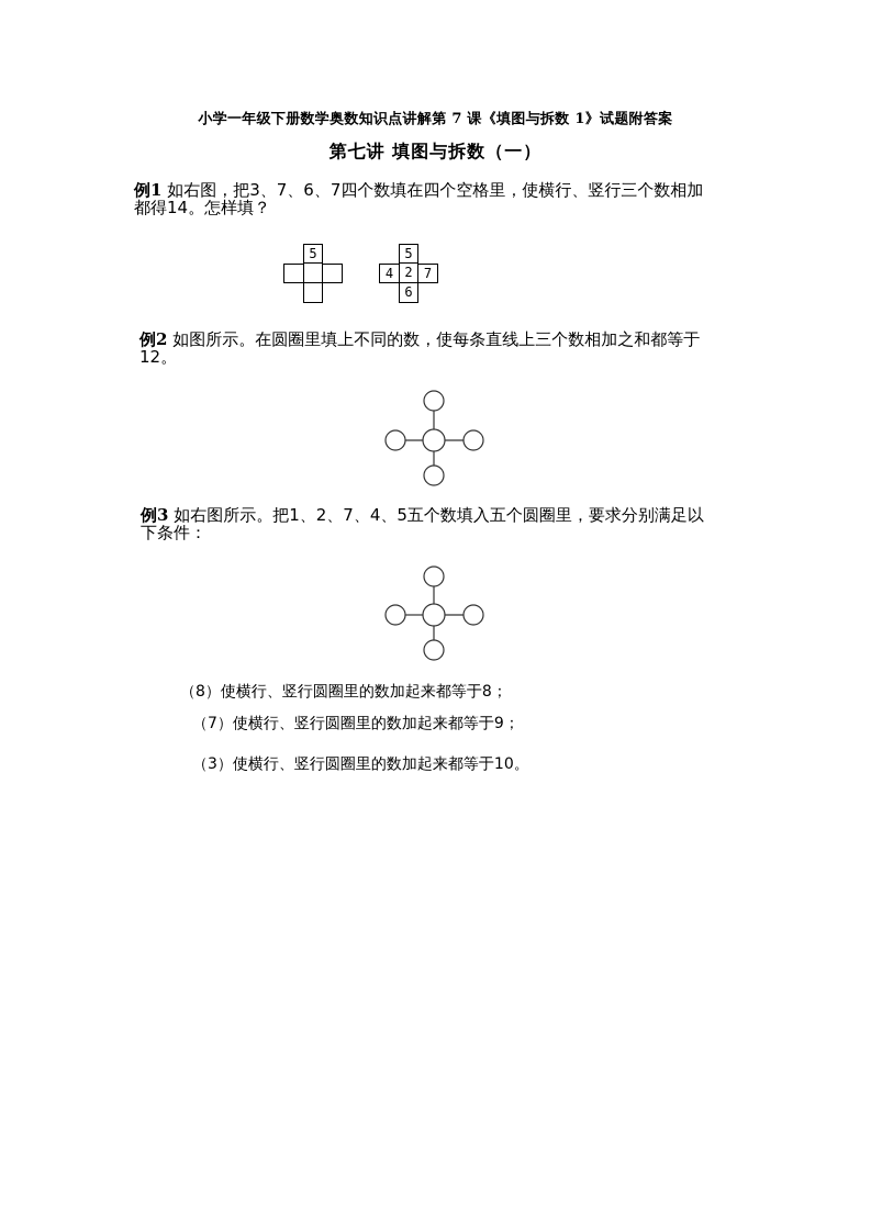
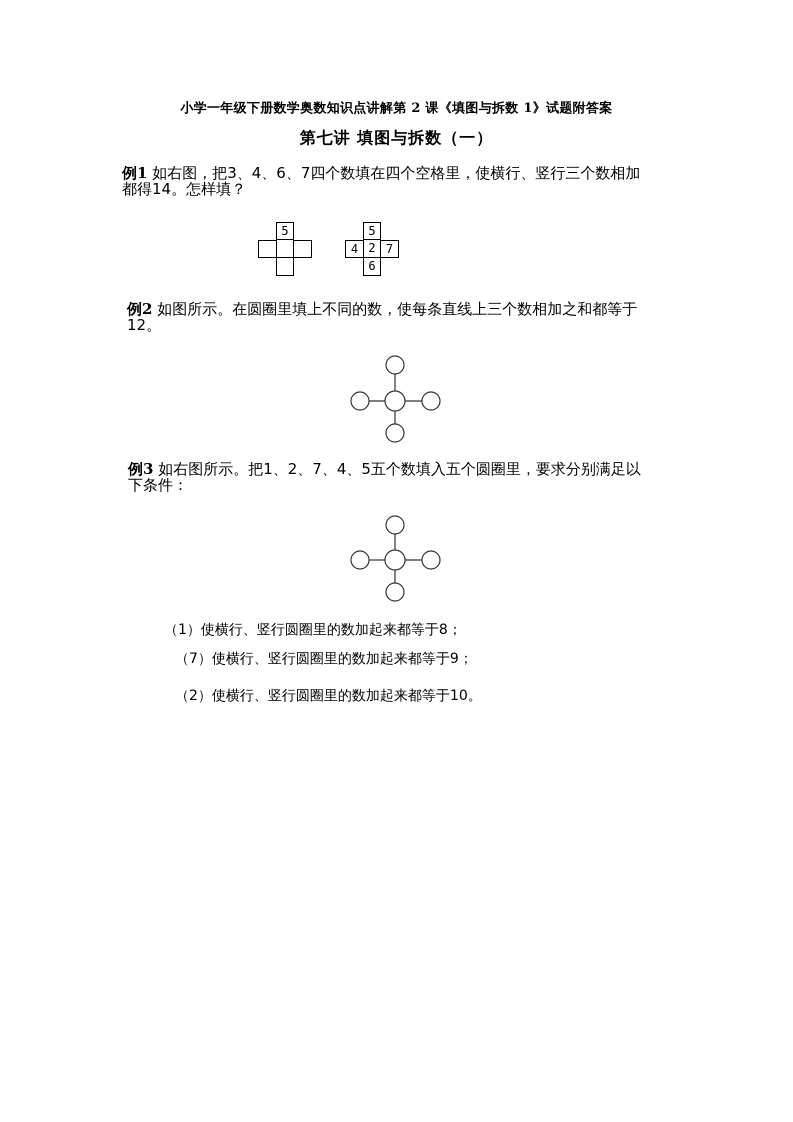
- 小学一年级下册数学奥数知识点讲解第 7 课《填图与拆数 1》试题附答案
+ 小学一年级下册数学奥数知识点讲解第 2 课《填图与拆数 1》试题附答案
  第七讲 填图与拆数（一）
- 例1 如右图，把3、7、6、7四个数填在四个空格里，使横行、竖行三个数相加
+ 例1 如右图，把3、4、6、7四个数填在四个空格里，使横行、竖行三个数相加
  都得14。怎样填？
  5
  5
  4
  2
  7
  6
  例2 如图所示。在圆圈里填上不同的数，使每条直线上三个数相加之和都等于
  12。
  例3 如右图所示。把1、2、7、4、5五个数填入五个圆圈里，要求分别满足以
  下条件：
- （8）使横行、竖行圆圈里的数加起来都等于8；
+ （1）使横行、竖行圆圈里的数加起来都等于8；
  （7）使横行、竖行圆圈里的数加起来都等于9；
- （3）使横行、竖行圆圈里的数加起来都等于10。
+ （2）使横行、竖行圆圈里的数加起来都等于10。
